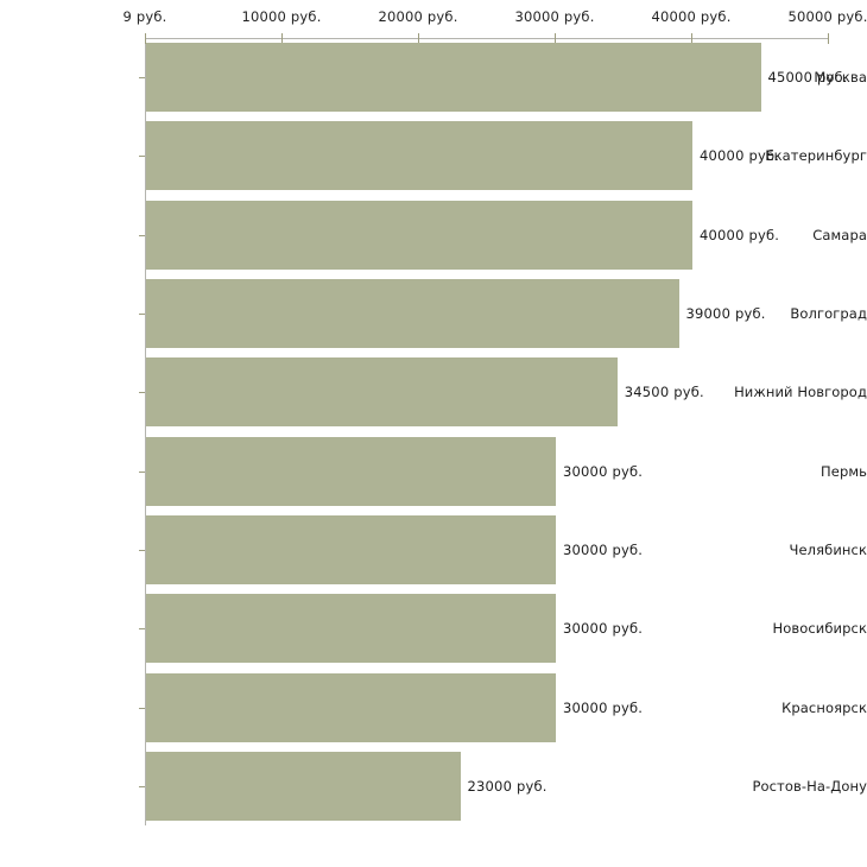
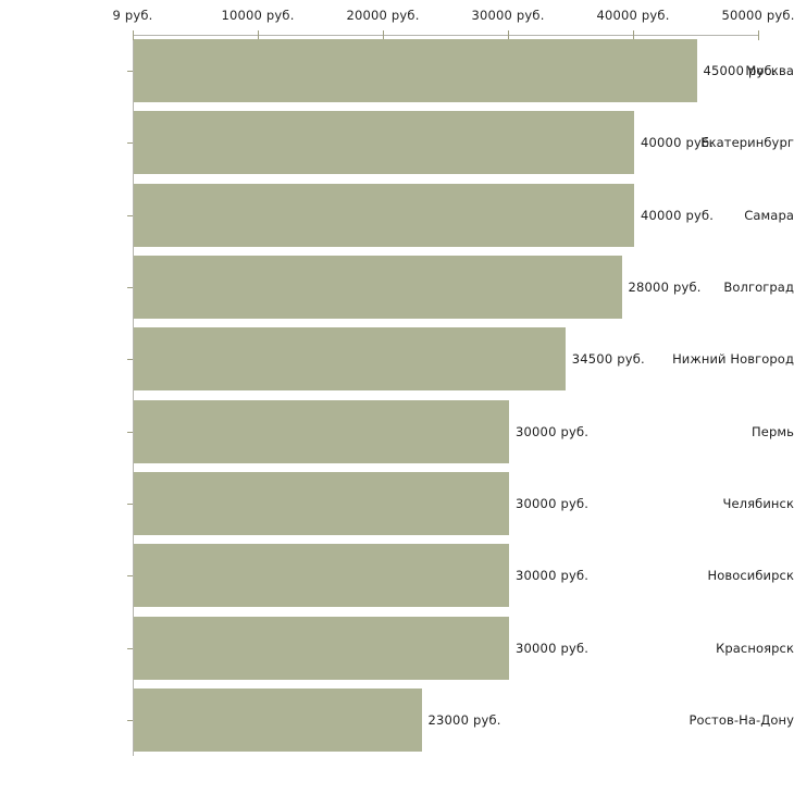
  9 руб.
  10000 руб.
  20000 руб.
  30000 руб.
  40000 руб.
  50000 руб.
  Москва
  Екатеринбург
  Самара
  Волгоград
  Нижний Новгород
  Пермь
  Челябинск
  Новосибирск
  Красноярск
  Ростов-На-Дону
  45000 руб.
  40000 руб.
  40000 руб.
- 39000 руб.
+ 28000 руб.
  34500 руб.
  30000 руб.
  30000 руб.
  30000 руб.
  30000 руб.
  23000 руб.
